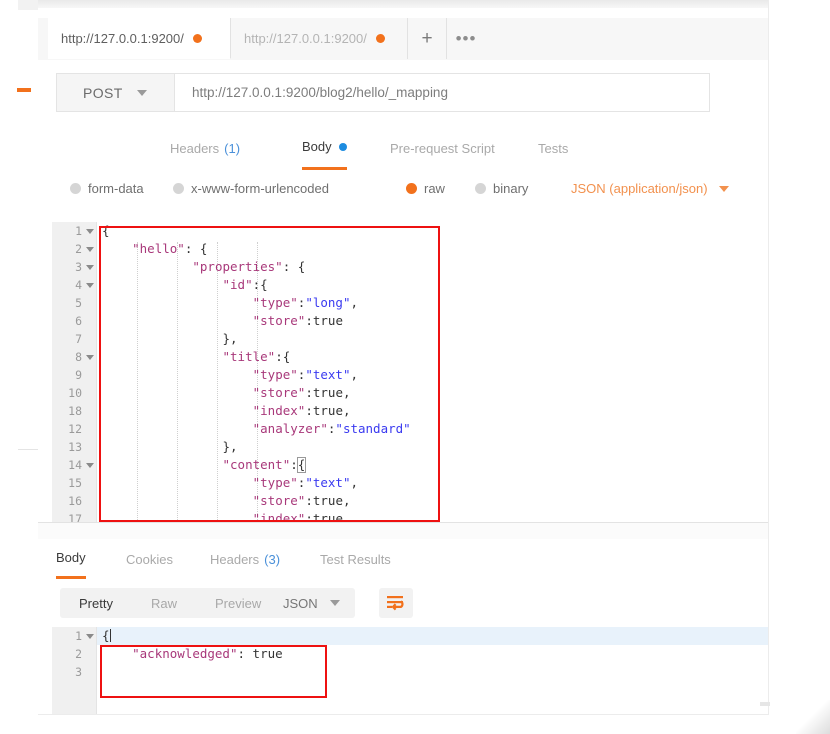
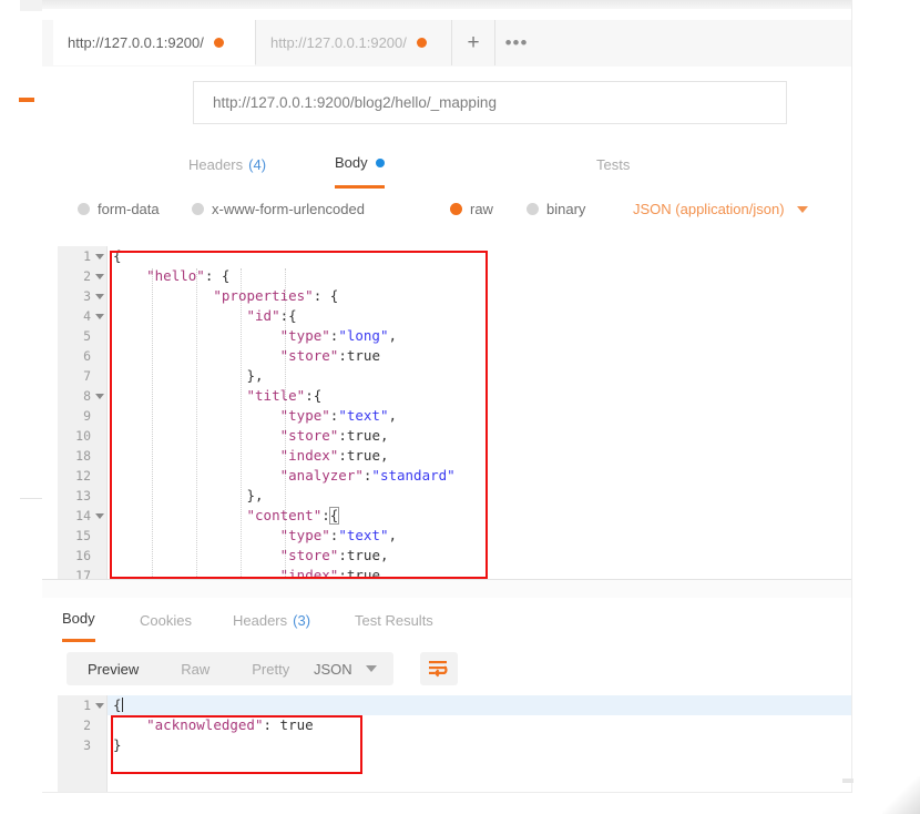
  http://127.0.0.1:9200/
  http://127.0.0.1:9200/
  +
  •••
- POST
  http://127.0.0.1:9200/blog2/hello/_mapping
  Headers
- (1)
+ (4)
  Body
- Pre-request Script
  Tests
  form-data
  x-www-form-urlencoded
  raw
  binary
  JSON (application/json)
  1
  2
  3
  4
  5
  6
  7
  8
  9
  10
  18
  12
  13
  14
  15
  16
  17
  {
  "hello": {
  "properties": {
  "id":{
  "type":"long",
  "store":true
  },
  "title":{
  "type":"text",
  "store":true,
  "index":true,
  "analyzer":"standard"
  },
  "content":{
  "type":"text",
  "store":true,
  "index":true,
  Body
  Cookies
  Headers
  (3)
  Test Results
- Pretty
+ Preview
  Raw
- Preview
+ Pretty
  JSON
  1
  2
  3
  {
  "acknowledged": true
+ }
